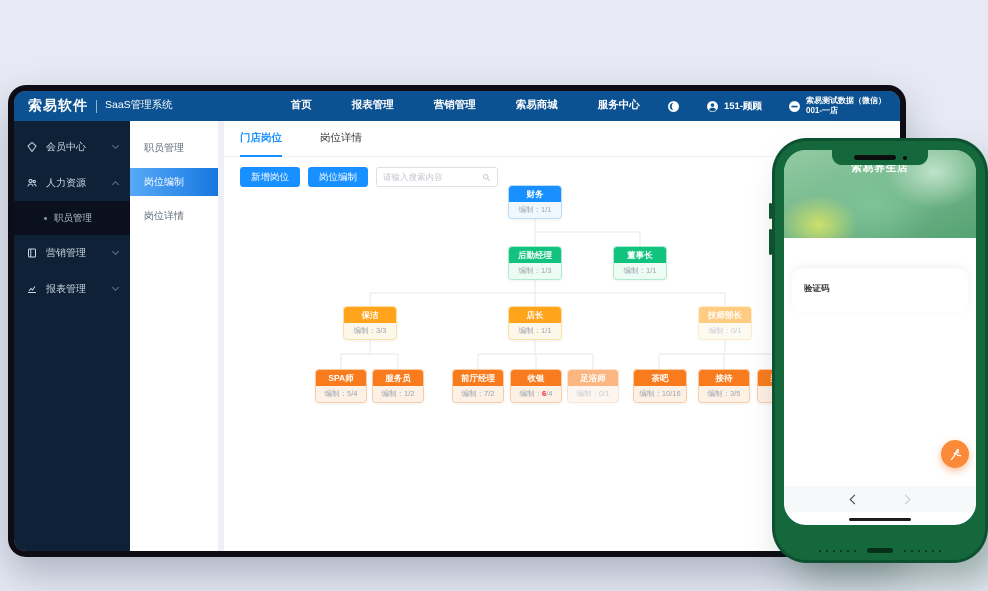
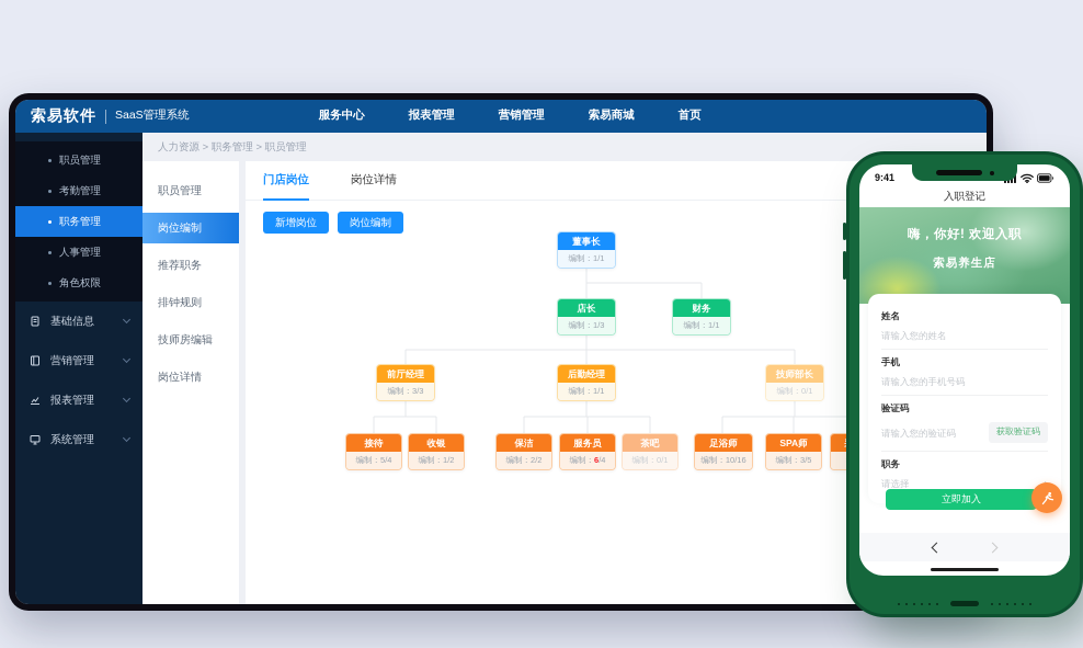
  索易软件
  SaaS管理系统
- 首页
+ 服务中心
  报表管理
  营销管理
  索易商城
- 服务中心
+ 首页
- 151-顾顾
- 索易测试数据（微信）
- 001-一店
- 会员中心
- 人力资源
  职员管理
+ 考勤管理
+ 职务管理
+ 人事管理
+ 角色权限
+ 基础信息
  营销管理
  报表管理
+ 系统管理
+ 人力资源 > 职务管理 > 职员管理
  职员管理
  岗位编制
+ 推荐职务
+ 排钟规则
+ 技师房编辑
  岗位详情
  门店岗位
  岗位详情
  新增岗位
  岗位编制
- 请输入搜索内容
- 财务
+ 董事长
  编制：1/1
- 后勤经理
+ 店长
  编制：1/3
- 董事长
+ 财务
  编制：1/1
- 保洁
+ 前厅经理
  编制：3/3
- 店长
+ 后勤经理
  编制：1/1
  技师部长
  编制：0/1
- SPA师
+ 接待
  编制：5/4
- 服务员
+ 收银
  编制：1/2
- 前厅经理
+ 保洁
- 编制：7/2
+ 编制：2/2
- 收银
+ 服务员
  编制：6/4
- 足浴师
+ 茶吧
  编制：0/1
- 茶吧
+ 足浴师
  编制：10/16
- 接待
+ SPA师
  编制：3/5
+ 9:41
+ 入职登记
+ 嗨，你好! 欢迎入职
  索易养生店
+ 姓名
+ 请输入您的姓名
+ 手机
+ 请输入您的手机号码
  验证码
+ 请输入您的验证码
+ 获取验证码
+ 职务
+ 请选择
+ 立即加入
